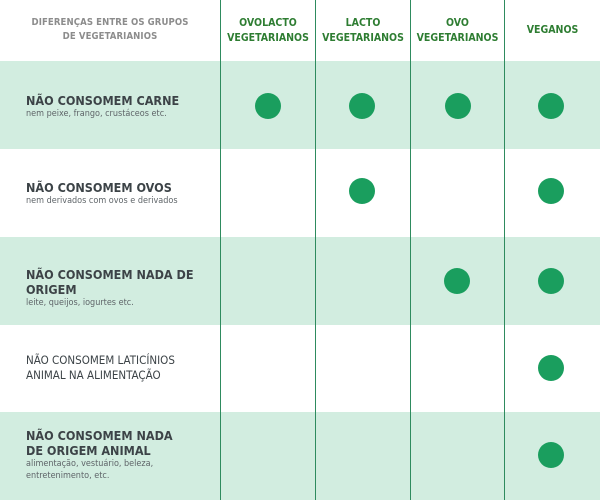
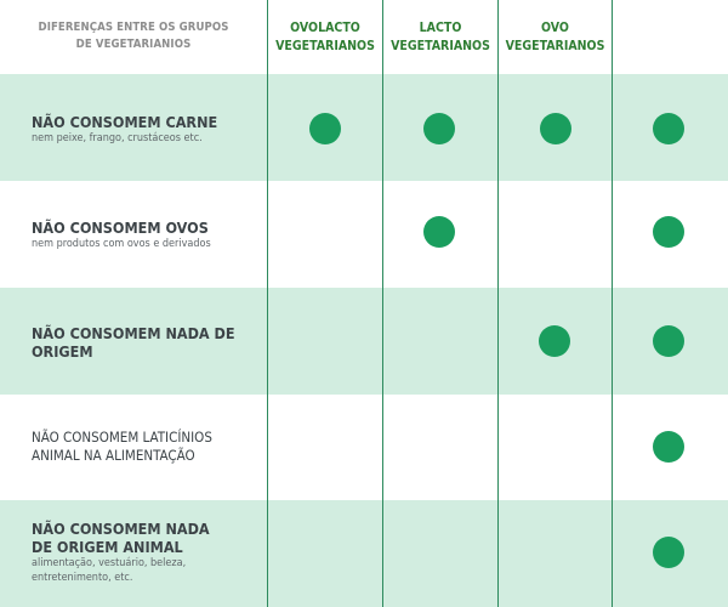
  DIFERENÇAS ENTRE OS GRUPOS
  DE VEGETARIANIOS
  OVOLACTO
  VEGETARIANOS
  LACTO
  VEGETARIANOS
  OVO
  VEGETARIANOS
- VEGANOS
  NÃO CONSOMEM CARNE
  nem peixe, frango, crustáceos etc.
  NÃO CONSOMEM OVOS
- nem derivados com ovos e derivados
+ nem produtos com ovos e derivados
  NÃO CONSOMEM NADA DE ORIGEM
- leite, queijos, iogurtes etc.
  NÃO CONSOMEM LATICÍNIOS
  ANIMAL NA ALIMENTAÇÃO
  NÃO CONSOMEM NADA
  DE ORIGEM ANIMAL
  alimentação, vestuário, beleza,
  entretenimento, etc.
